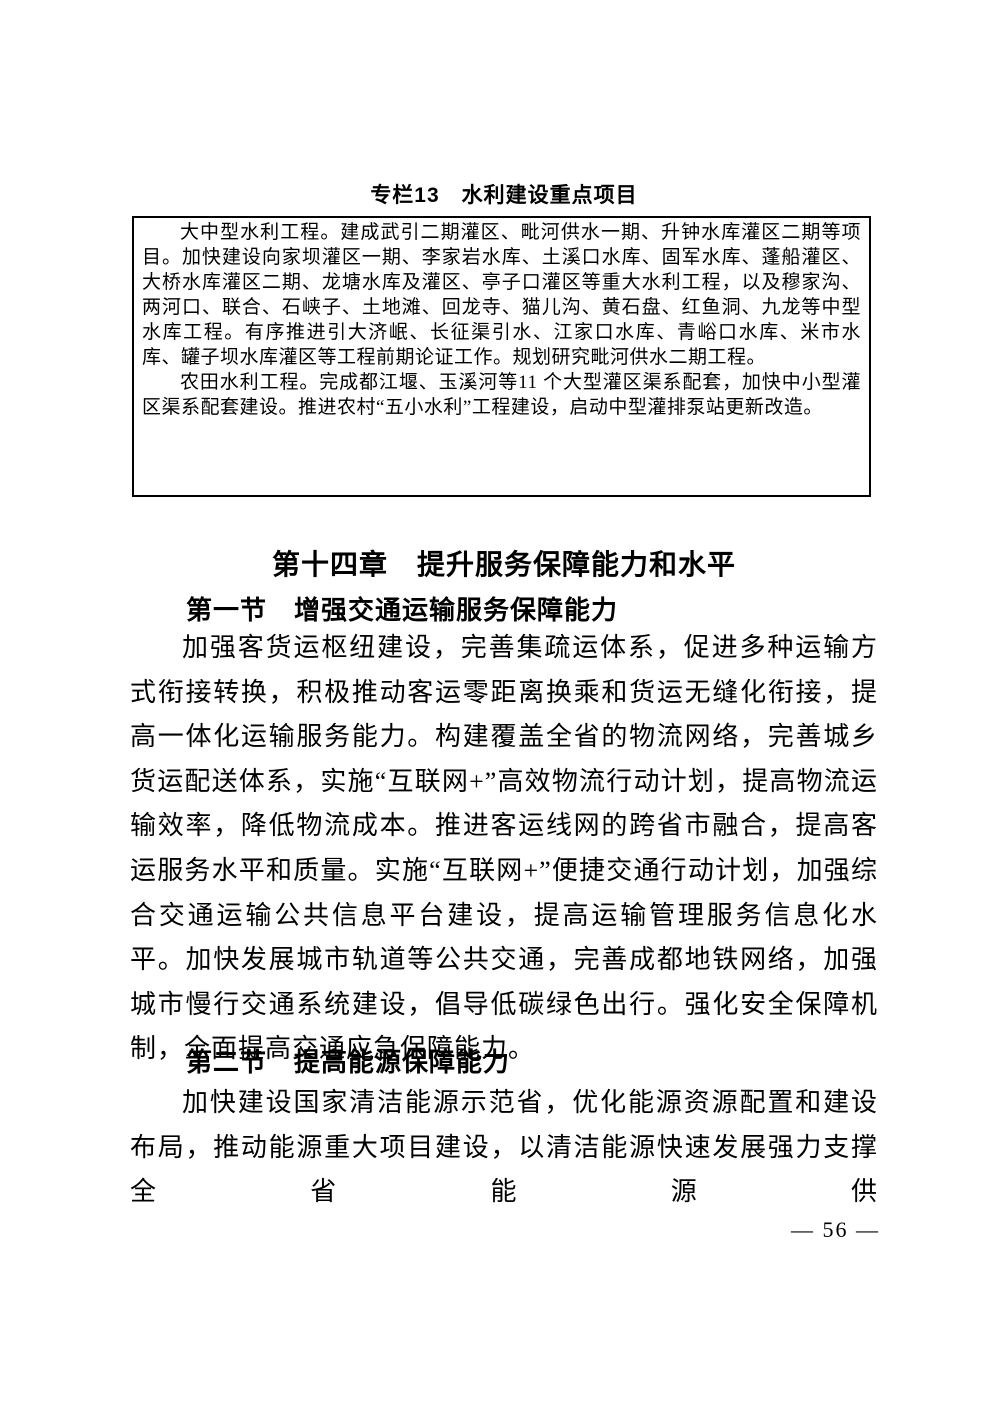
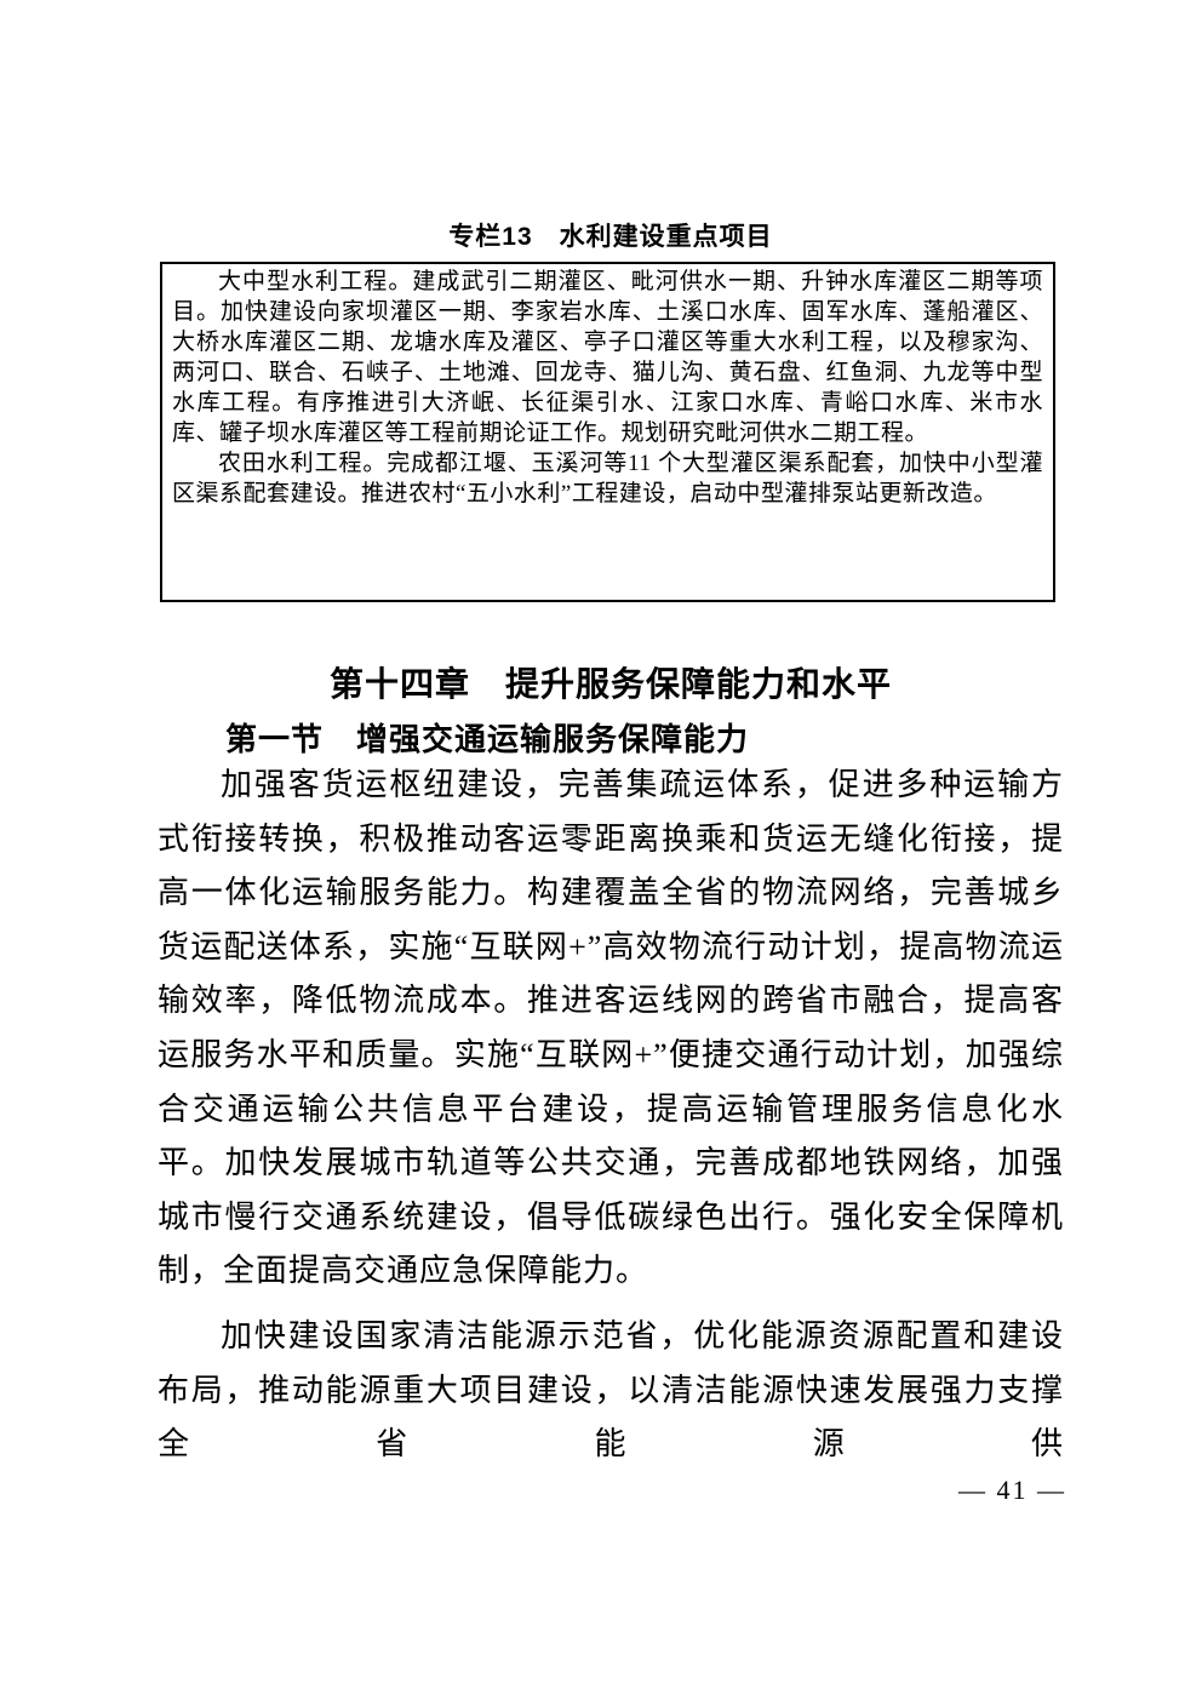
  专栏13 水利建设重点项目
  大中型水利工程。建成武引二期灌区、毗河供水一期、升钟水库灌区二期等项目。加快建设向家坝灌区一期、李家岩水库、土溪口水库、固军水库、蓬船灌区、大桥水库灌区二期、龙塘水库及灌区、亭子口灌区等重大水利工程，以及穆家沟、两河口、联合、石峡子、土地滩、回龙寺、猫儿沟、黄石盘、红鱼洞、九龙等中型水库工程。有序推进引大济岷、长征渠引水、江家口水库、青峪口水库、米市水库、罐子坝水库灌区等工程前期论证工作。规划研究毗河供水二期工程。
  农田水利工程。完成都江堰、玉溪河等11 个大型灌区渠系配套，加快中小型灌区渠系配套建设。推进农村“五小水利”工程建设，启动中型灌排泵站更新改造。
  第十四章 提升服务保障能力和水平
  第一节 增强交通运输服务保障能力
  加强客货运枢纽建设，完善集疏运体系，促进多种运输方式衔接转换，积极推动客运零距离换乘和货运无缝化衔接，提高一体化运输服务能力。构建覆盖全省的物流网络，完善城乡货运配送体系，实施“互联网+”高效物流行动计划，提高物流运输效率，降低物流成本。推进客运线网的跨省市融合，提高客运服务水平和质量。实施“互联网+”便捷交通行动计划，加强综合交通运输公共信息平台建设，提高运输管理服务信息化水平。加快发展城市轨道等公共交通，完善成都地铁网络，加强城市慢行交通系统建设，倡导低碳绿色出行。强化安全保障机制，全面提高交通应急保障能力。
- 第二节 提高能源保障能力
  加快建设国家清洁能源示范省，优化能源资源配置和建设布局，推动能源重大项目建设，以清洁能源快速发展强力支撑全省能源供
- — 56 —
+ — 41 —
